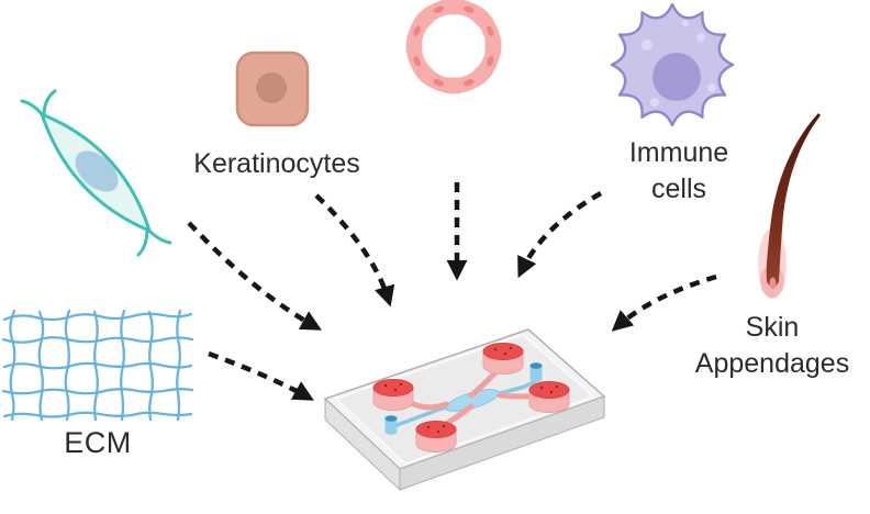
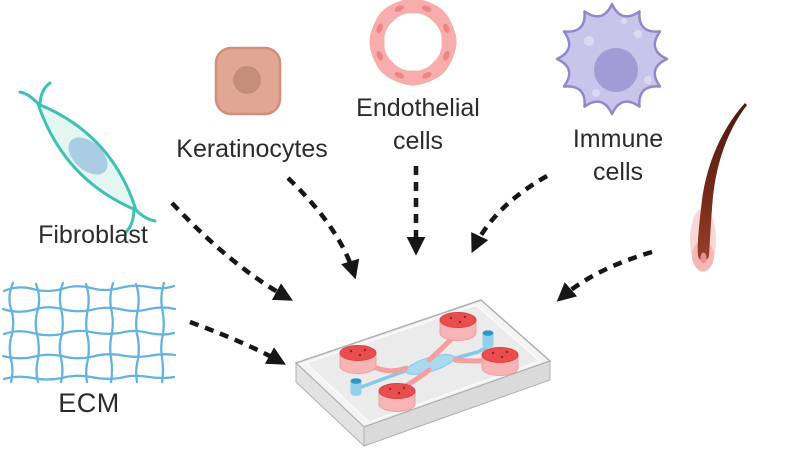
+ Fibroblast
  Keratinocytes
+ Endothelial cells
  Immune cells
- Skin Appendages
  ECM
